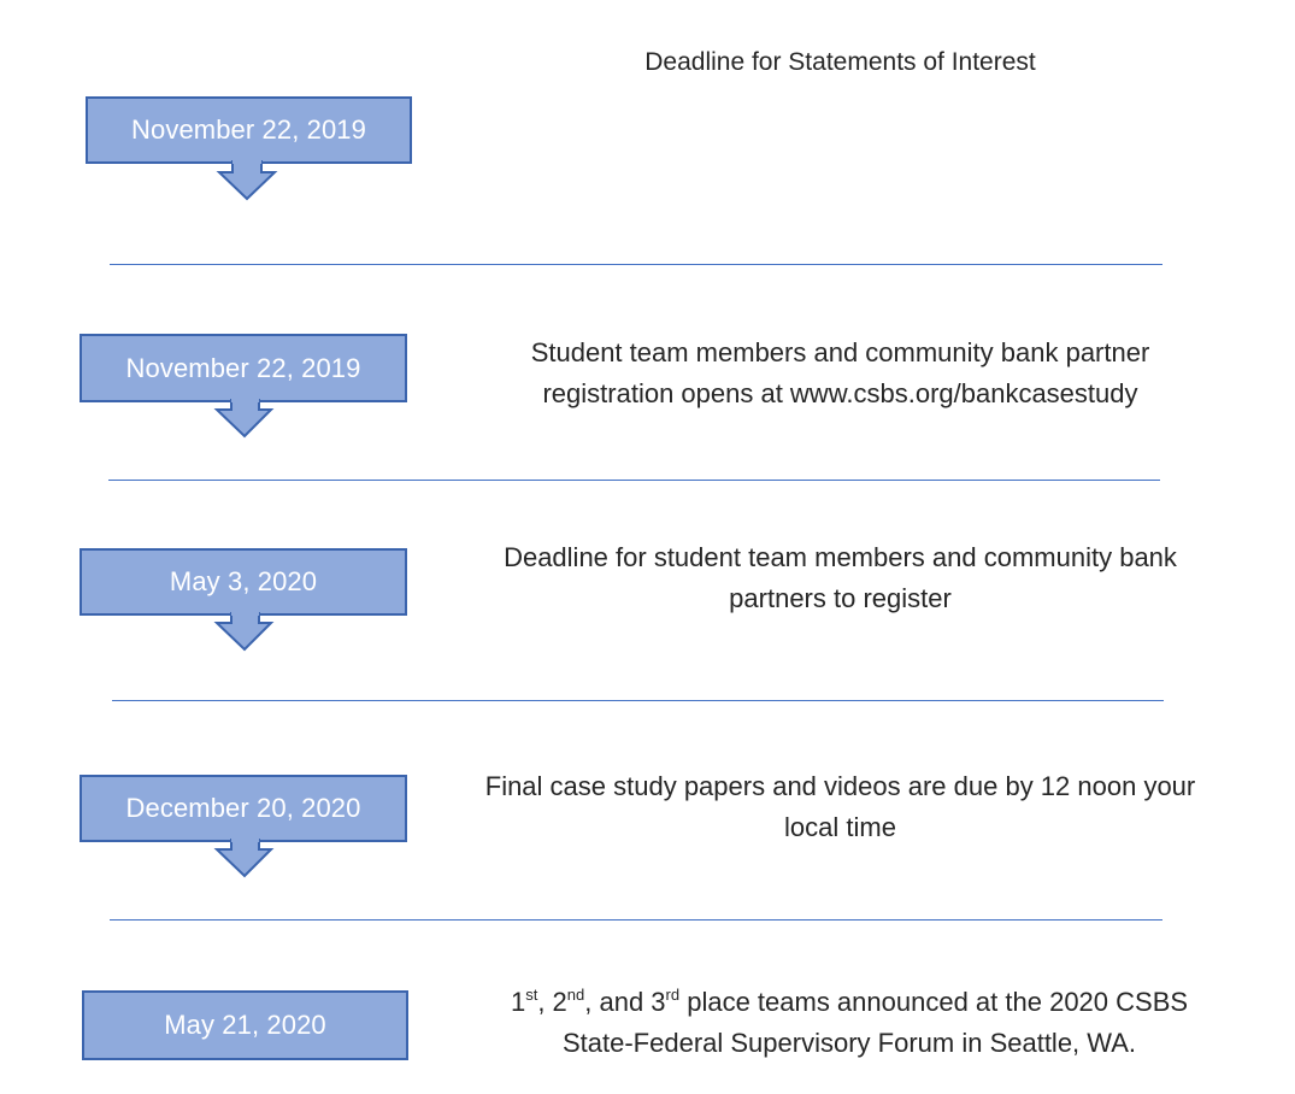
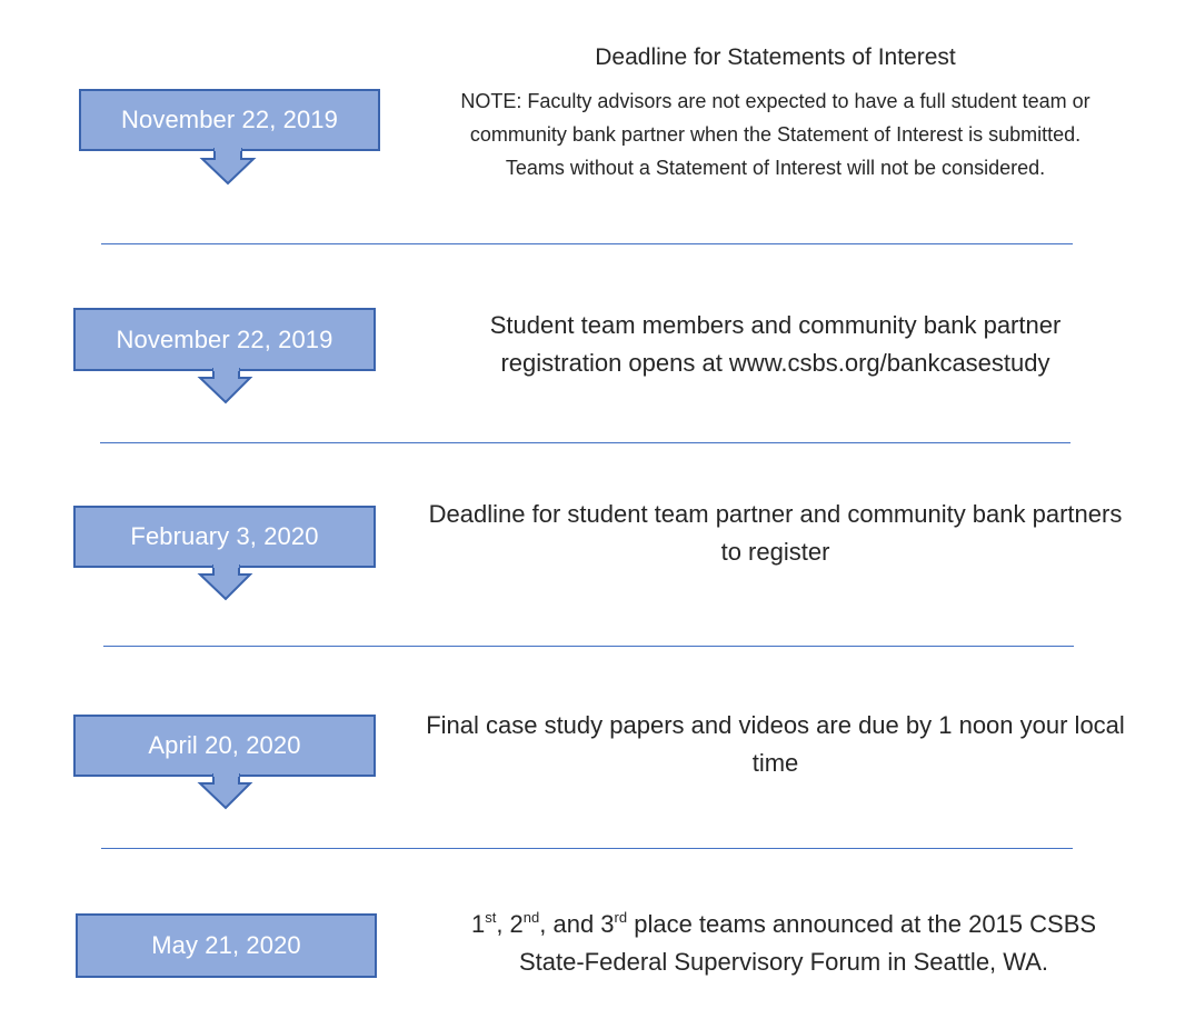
  November 22, 2019
  Deadline for Statements of Interest
+ NOTE: Faculty advisors are not expected to have a full student team or community bank partner when the Statement of Interest is submitted. Teams without a Statement of Interest will not be considered.
  November 22, 2019
  Student team members and community bank partner registration opens at www.csbs.org/bankcasestudy
- May 3, 2020
+ February 3, 2020
- Deadline for student team members and community bank partners to register
+ Deadline for student team partner and community bank partners to register
- December 20, 2020
+ April 20, 2020
- Final case study papers and videos are due by 12 noon your local time
+ Final case study papers and videos are due by 1 noon your local time
  May 21, 2020
- 1st, 2nd, and 3rd place teams announced at the 2020 CSBS State-Federal Supervisory Forum in Seattle, WA.
+ 1st, 2nd, and 3rd place teams announced at the 2015 CSBS State-Federal Supervisory Forum in Seattle, WA.
